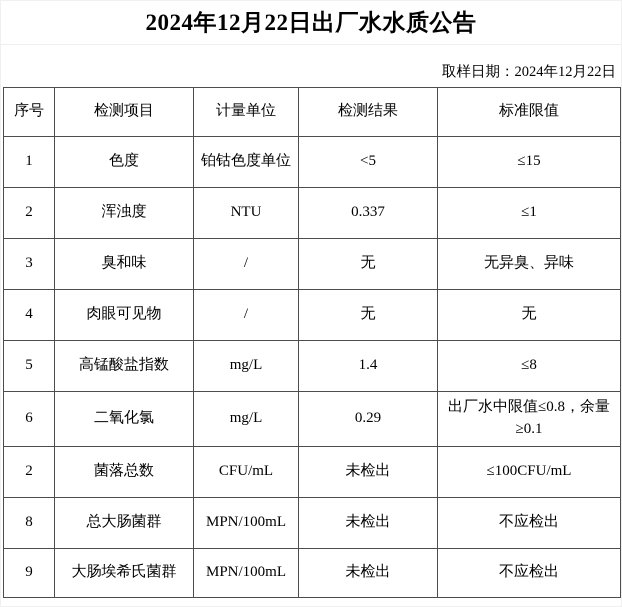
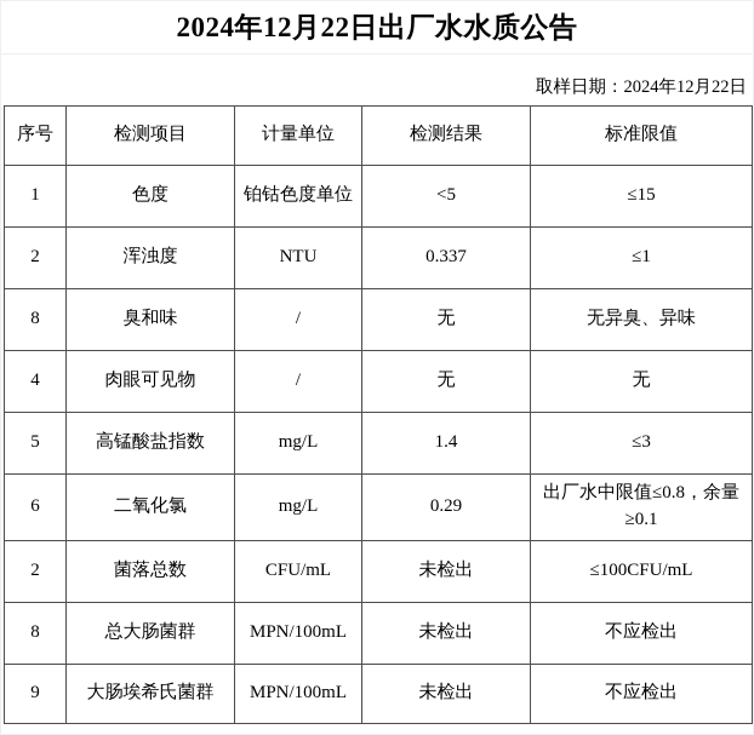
  2024年12月22日出厂水水质公告
  取样日期：2024年12月22日
  序号	检测项目	计量单位	检测结果	标准限值
  1	色度	铂钴色度单位	<5	≤15
  2	浑浊度	NTU	0.337	≤1
- 3	臭和味	/	无	无异臭、异味
+ 8	臭和味	/	无	无异臭、异味
  4	肉眼可见物	/	无	无
- 5	高锰酸盐指数	mg/L	1.4	≤8
+ 5	高锰酸盐指数	mg/L	1.4	≤3
  6	二氧化氯	mg/L	0.29	出厂水中限值≤0.8，余量≥0.1
  2	菌落总数	CFU/mL	未检出	≤100CFU/mL
  8	总大肠菌群	MPN/100mL	未检出	不应检出
  9	大肠埃希氏菌群	MPN/100mL	未检出	不应检出
